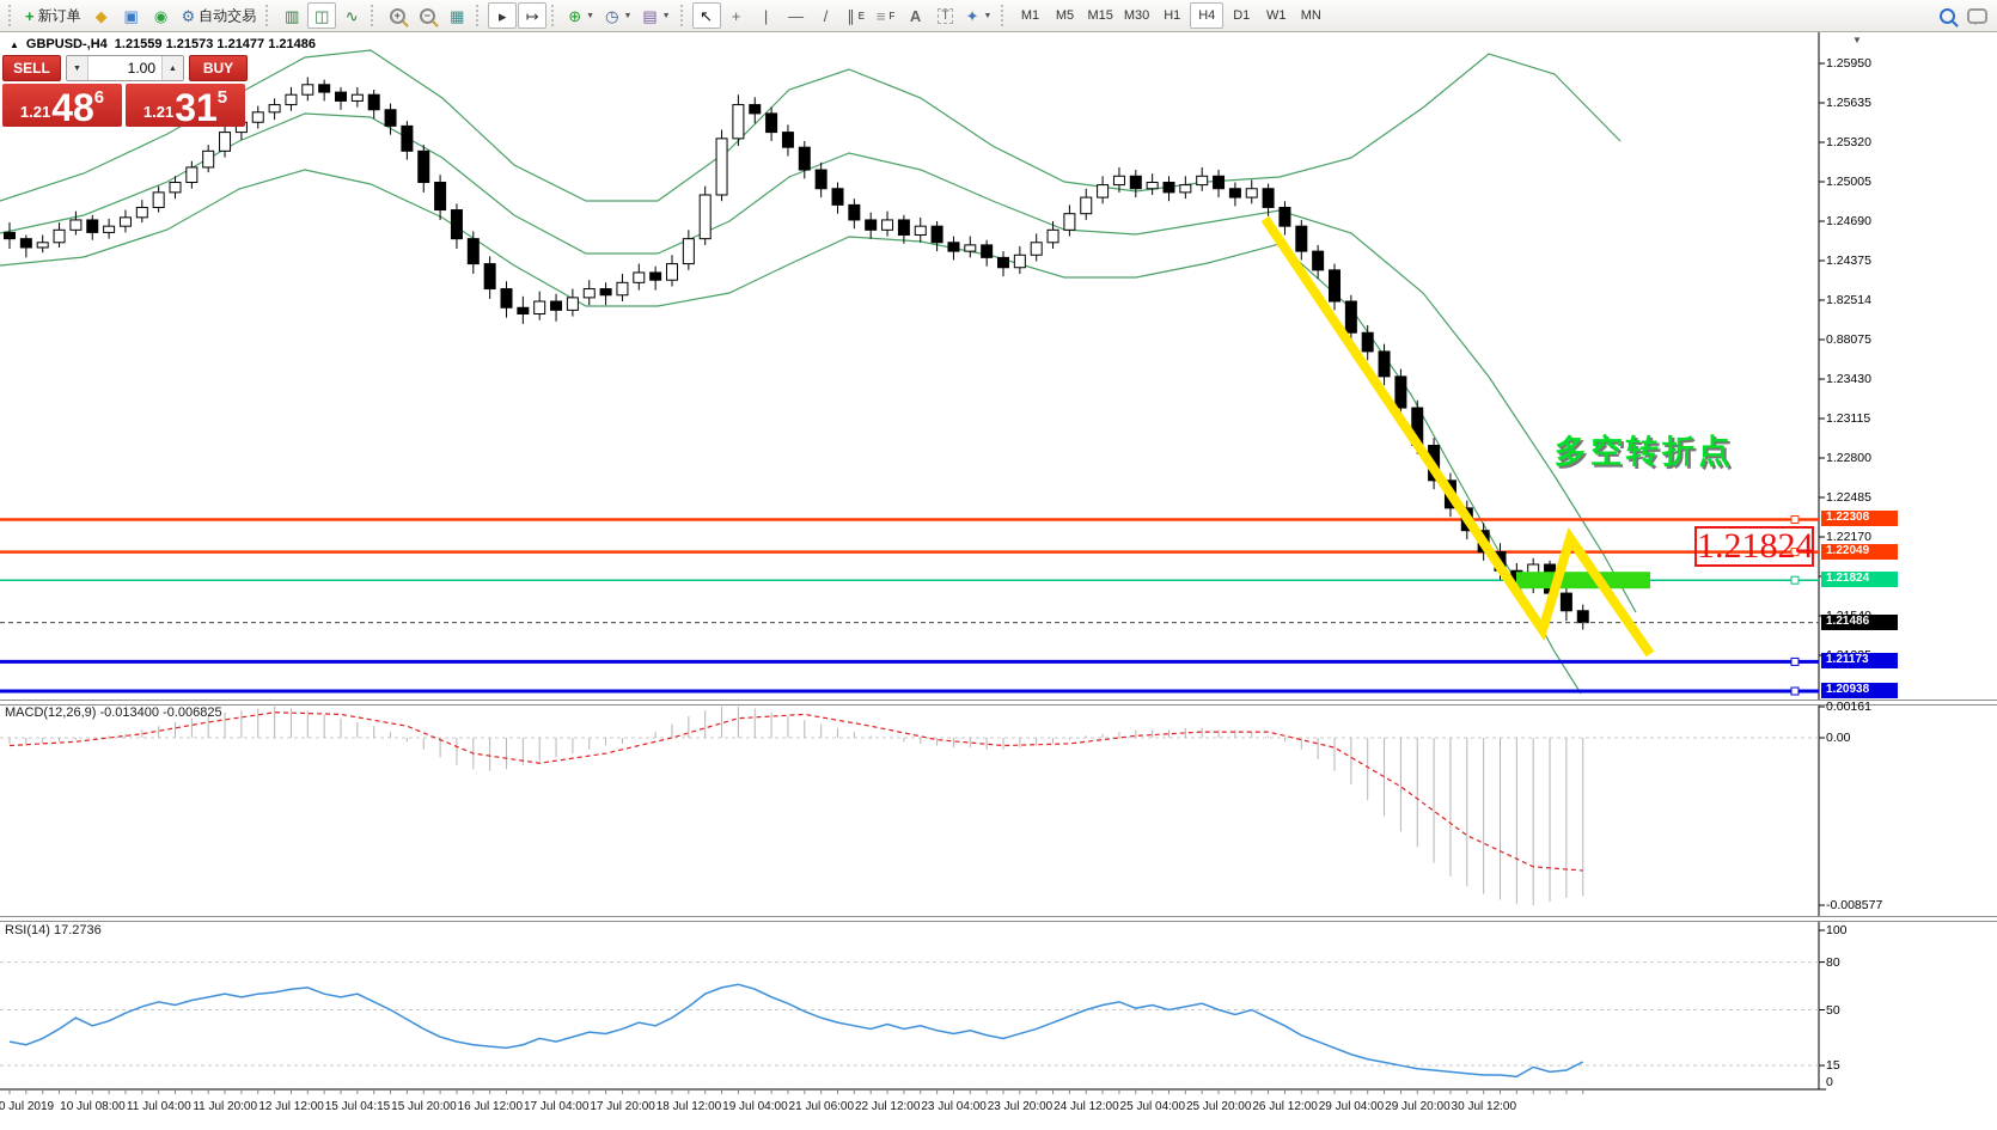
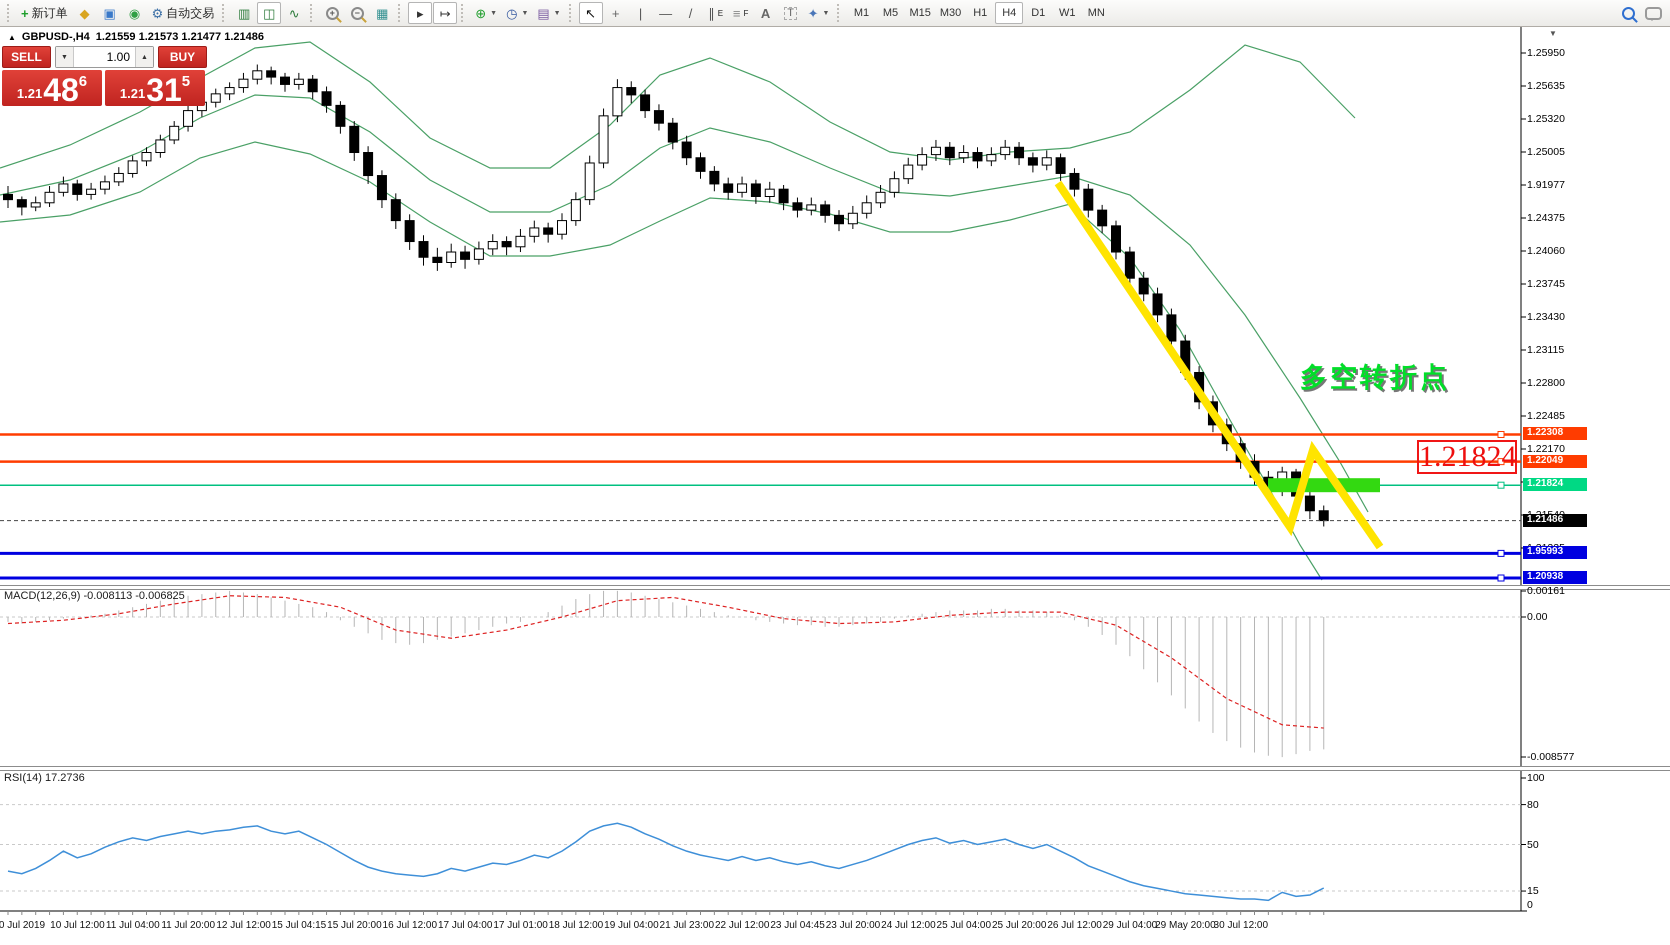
  +
  新订单
  ◆
  ▣
  ◉
  ⚙
  自动交易
  ▥
  ◫
  ∿
  +
  −
  ▦
  ▸
  ↦
  ⊕
  ◷
  ▤
  ↖
  +
  |
  —
  /
  ∥
  E
  ≡
  F
  A
  T
  ✦
  M1
  M5
  M15
  M30
  H1
  H4
  D1
  W1
  MN
  ▲
  GBPUSD-,H4
  1.21559 1.21573 1.21477 1.21486
  SELL
  1.00
  BUY
  1.21
  48
  6
  1.21
  31
  5
  1.25950
  1.25635
  1.25320
  1.25005
- 1.24690
+ 1.91977
  1.24375
- 1.82514
+ 1.24060
- 0.88075
+ 1.23745
  1.23430
  1.23115
  1.22800
  1.22485
  1.22170
  1.22308
  1.22049
  1.21824
- 1.21173
+ 1.95993
  1.20938
  1.21486
  0.00161
  0.00
  -0.008577
  100
  80
  50
  15
  0
  0 Jul 2019
- 10 Jul 08:00
+ 10 Jul 12:00
  11 Jul 04:00
  11 Jul 20:00
  12 Jul 12:00
  15 Jul 04:15
  15 Jul 20:00
  16 Jul 12:00
  17 Jul 04:00
- 17 Jul 20:00
+ 17 Jul 01:00
  18 Jul 12:00
  19 Jul 04:00
- 21 Jul 06:00
+ 21 Jul 23:00
  22 Jul 12:00
- 23 Jul 04:00
+ 23 Jul 04:45
  23 Jul 20:00
  24 Jul 12:00
  25 Jul 04:00
  25 Jul 20:00
  26 Jul 12:00
  29 Jul 04:00
- 29 Jul 20:00
+ 29 May 20:00
  30 Jul 12:00
- MACD(12,26,9) -0.013400 -0.006825
+ MACD(12,26,9) -0.008113 -0.006825
  RSI(14) 17.2736
  多空转折点
  1.21824
  ▼
